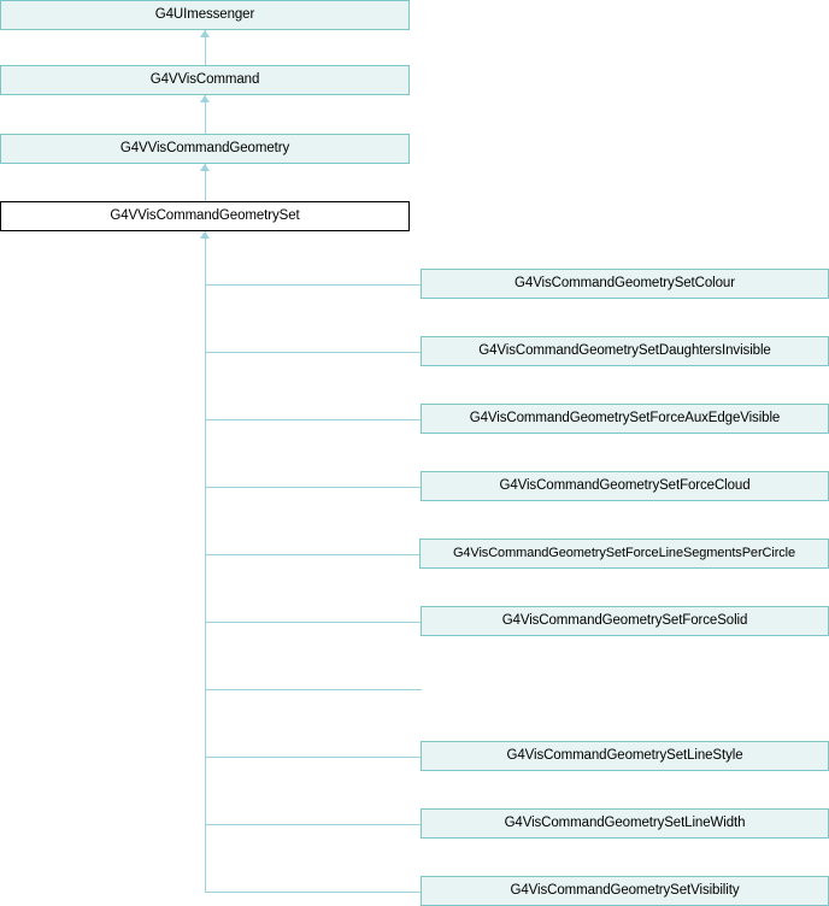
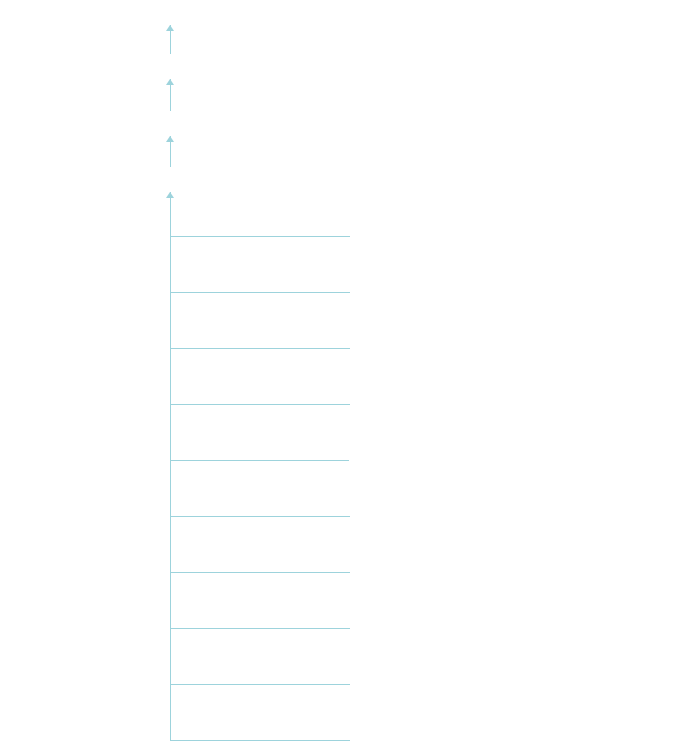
- G4UImessenger
- G4VVisCommand
- G4VVisCommandGeometry
- G4VVisCommandGeometrySet
- G4VisCommandGeometrySetColour
- G4VisCommandGeometrySetDaughtersInvisible
- G4VisCommandGeometrySetForceAuxEdgeVisible
- G4VisCommandGeometrySetForceCloud
- G4VisCommandGeometrySetForceLineSegmentsPerCircle
- G4VisCommandGeometrySetForceSolid
- G4VisCommandGeometrySetLineStyle
- G4VisCommandGeometrySetLineWidth
- G4VisCommandGeometrySetVisibility
